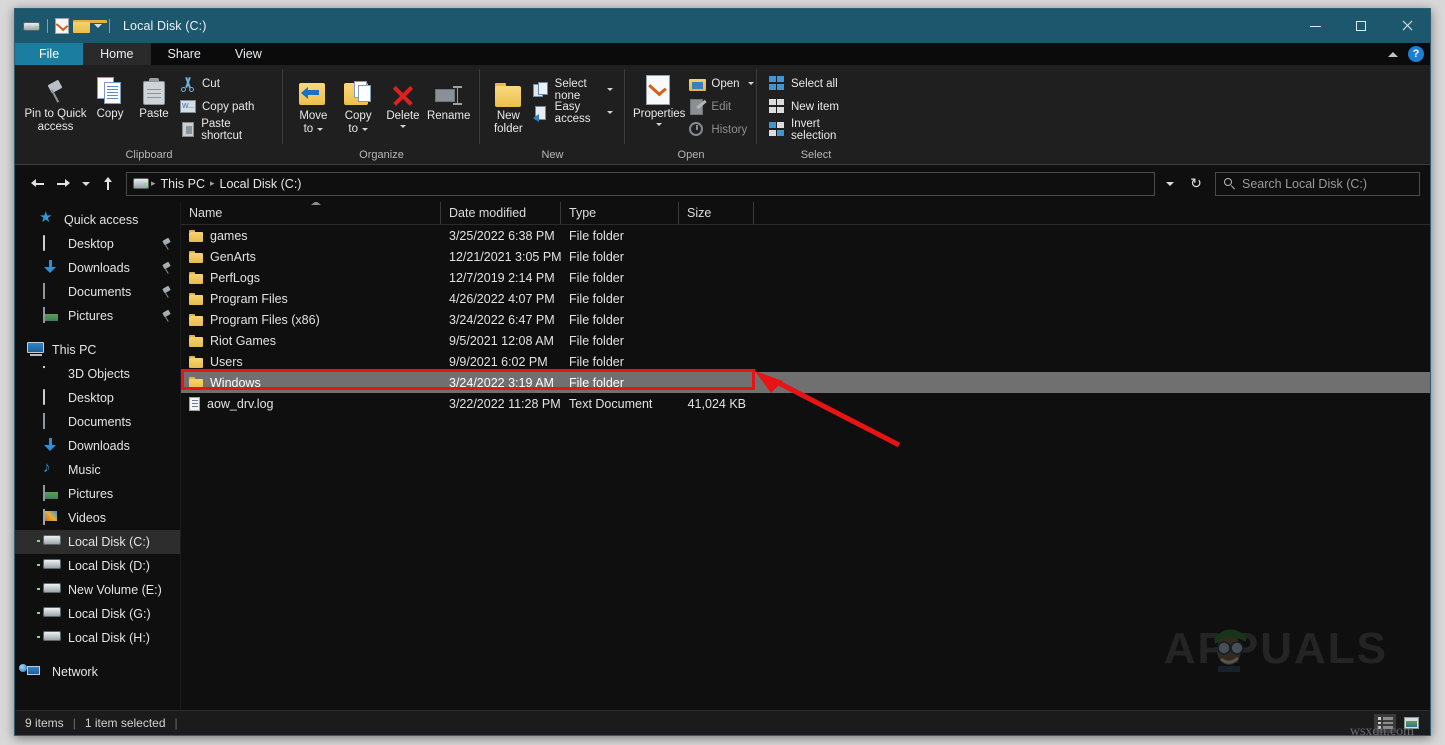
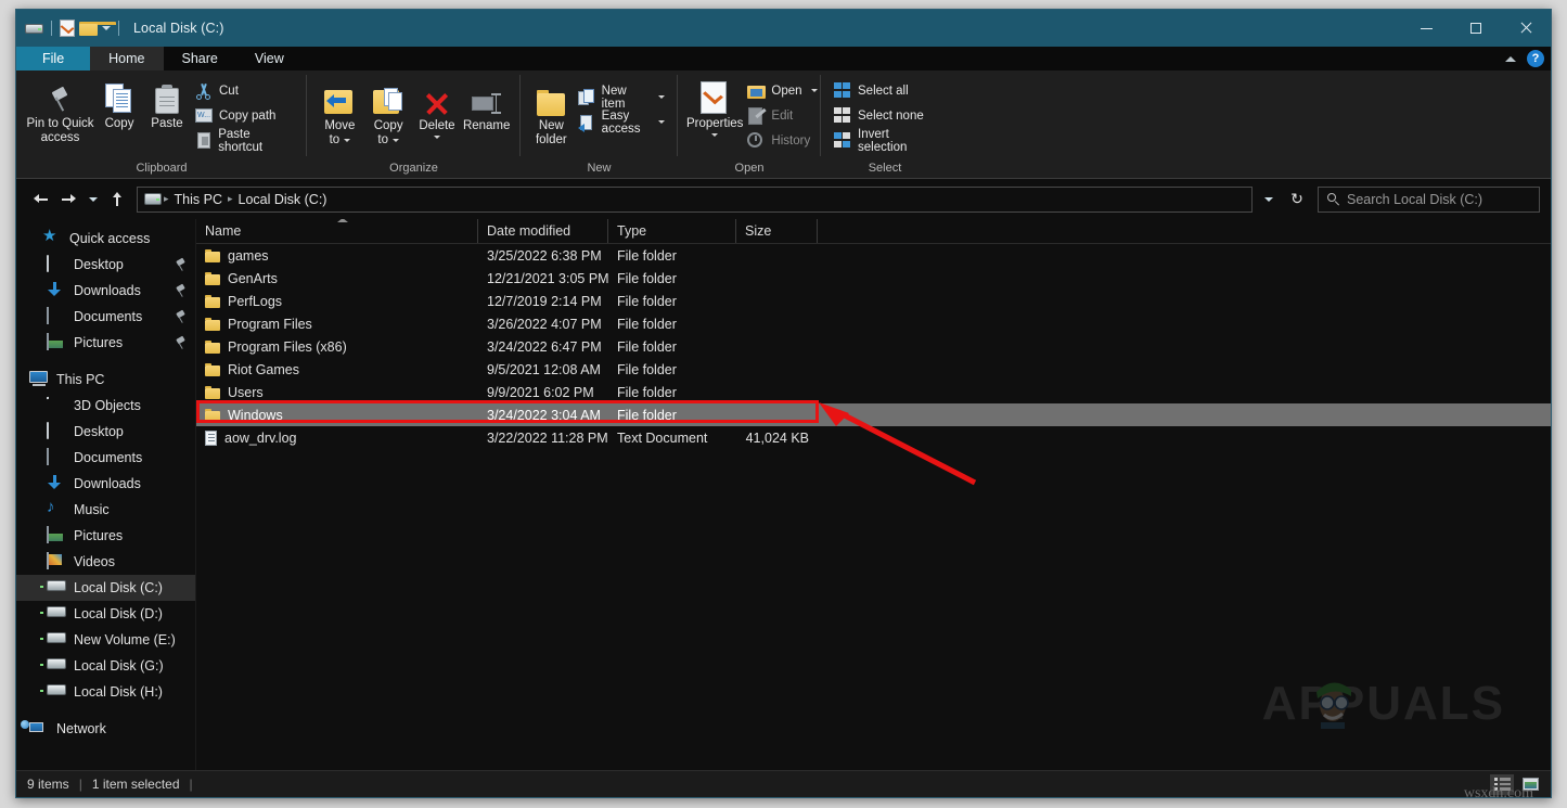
  Local Disk (C:)
  File
  Home
  Share
  View
  ?
  Pin to Quick
  access
  Copy
  Paste
  Cut
  Copy path
  Paste shortcut
  Clipboard
  Move
  to
  Copy
  to
  Delete
  Rename
  Organize
  New
  folder
- Select none
+ New item
  Easy access
  New
  Properties
  Open
  Edit
  History
  Open
  Select all
- New item
+ Select none
  Invert selection
  Select
  ▸
  This PC
  ▸
  Local Disk (C:)
  ↻
  Search Local Disk (C:)
  Quick access
  Desktop
  Downloads
  Documents
  Pictures
  This PC
  3D Objects
  Desktop
  Documents
  Downloads
  Music
  Pictures
  Videos
  Local Disk (C:)
  Local Disk (D:)
  New Volume (E:)
  Local Disk (G:)
  Local Disk (H:)
  Network
  Name
  Date modified
  Type
  Size
  games
  3/25/2022 6:38 PM
  File folder
  GenArts
  12/21/2021 3:05 PM
  File folder
  PerfLogs
  12/7/2019 2:14 PM
  File folder
  Program Files
- 4/26/2022 4:07 PM
+ 3/26/2022 4:07 PM
  File folder
  Program Files (x86)
  3/24/2022 6:47 PM
  File folder
  Riot Games
  9/5/2021 12:08 AM
  File folder
  Users
  9/9/2021 6:02 PM
  File folder
  Windows
- 3/24/2022 3:19 AM
+ 3/24/2022 3:04 AM
  File folder
  aow_drv.log
  3/22/2022 11:28 PM
  Text Document
  41,024 KB
  APPUALS
  9 items
  |
  1 item selected
  |
  wsxdn.com
